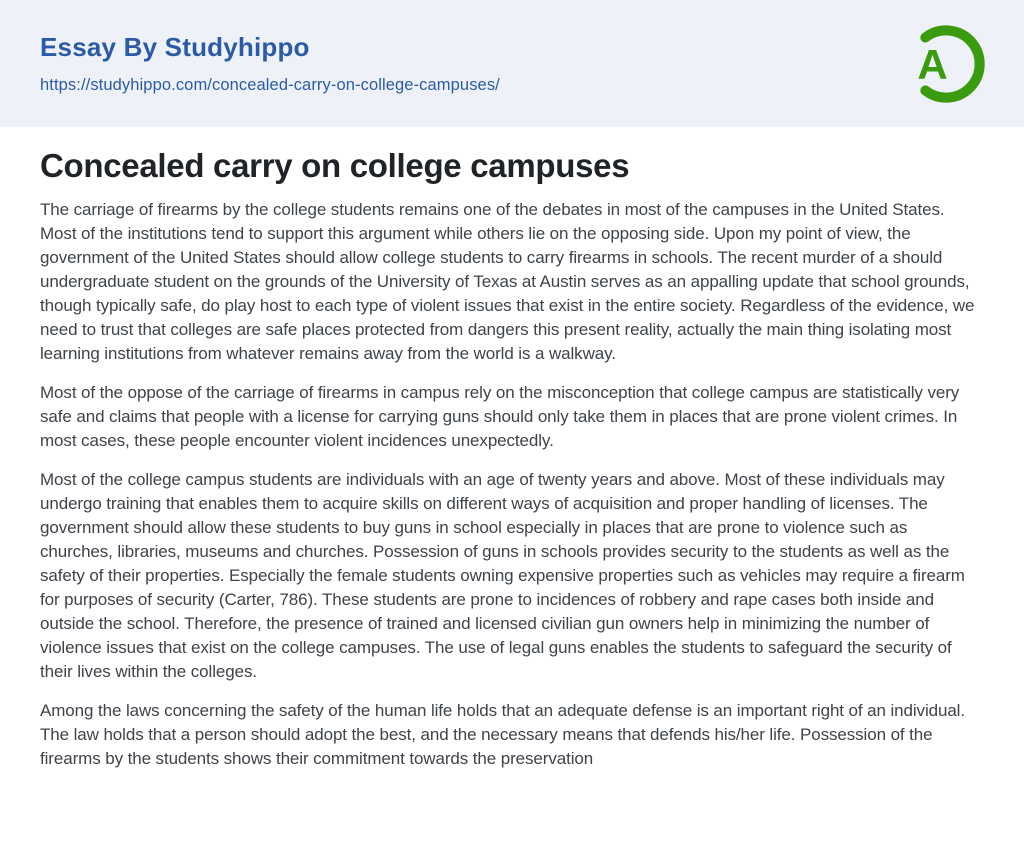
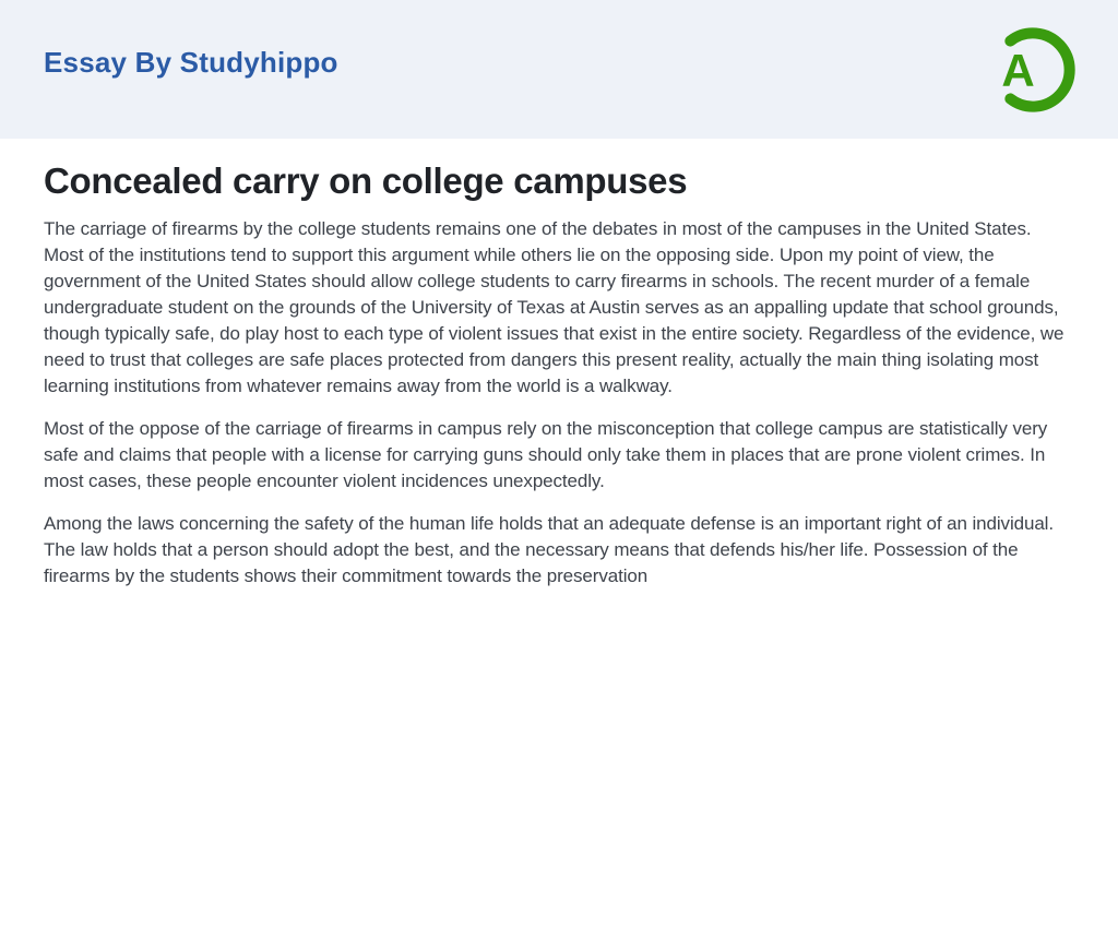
  Essay By Studyhippo
- https://studyhippo.com/concealed-carry-on-college-campuses/
  A
  Concealed carry on college campuses
- The carriage of firearms by the college students remains one of the debates in most of the campuses in the United States. Most of the institutions tend to support this argument while others lie on the opposing side. Upon my point of view, the government of the United States should allow college students to carry firearms in schools. The recent murder of a should undergraduate student on the grounds of the University of Texas at Austin serves as an appalling update that school grounds, though typically safe, do play host to each type of violent issues that exist in the entire society. Regardless of the evidence, we need to trust that colleges are safe places protected from dangers this present reality, actually the main thing isolating most learning institutions from whatever remains away from the world is a walkway.
+ The carriage of firearms by the college students remains one of the debates in most of the campuses in the United States. Most of the institutions tend to support this argument while others lie on the opposing side. Upon my point of view, the government of the United States should allow college students to carry firearms in schools. The recent murder of a female undergraduate student on the grounds of the University of Texas at Austin serves as an appalling update that school grounds, though typically safe, do play host to each type of violent issues that exist in the entire society. Regardless of the evidence, we need to trust that colleges are safe places protected from dangers this present reality, actually the main thing isolating most learning institutions from whatever remains away from the world is a walkway.
  Most of the oppose of the carriage of firearms in campus rely on the misconception that college campus are statistically very safe and claims that people with a license for carrying guns should only take them in places that are prone violent crimes. In most cases, these people encounter violent incidences unexpectedly.
- Most of the college campus students are individuals with an age of twenty years and above. Most of these individuals may undergo training that enables them to acquire skills on different ways of acquisition and proper handling of licenses. The government should allow these students to buy guns in school especially in places that are prone to violence such as churches, libraries, museums and churches. Possession of guns in schools provides security to the students as well as the safety of their properties. Especially the female students owning expensive properties such as vehicles may require a firearm for purposes of security (Carter, 786). These students are prone to incidences of robbery and rape cases both inside and outside the school. Therefore, the presence of trained and licensed civilian gun owners help in minimizing the number of violence issues that exist on the college campuses. The use of legal guns enables the students to safeguard the security of their lives within the colleges.
  Among the laws concerning the safety of the human life holds that an adequate defense is an important right of an individual. The law holds that a person should adopt the best, and the necessary means that defends his/her life. Possession of the firearms by the students shows their commitment towards the preservation
